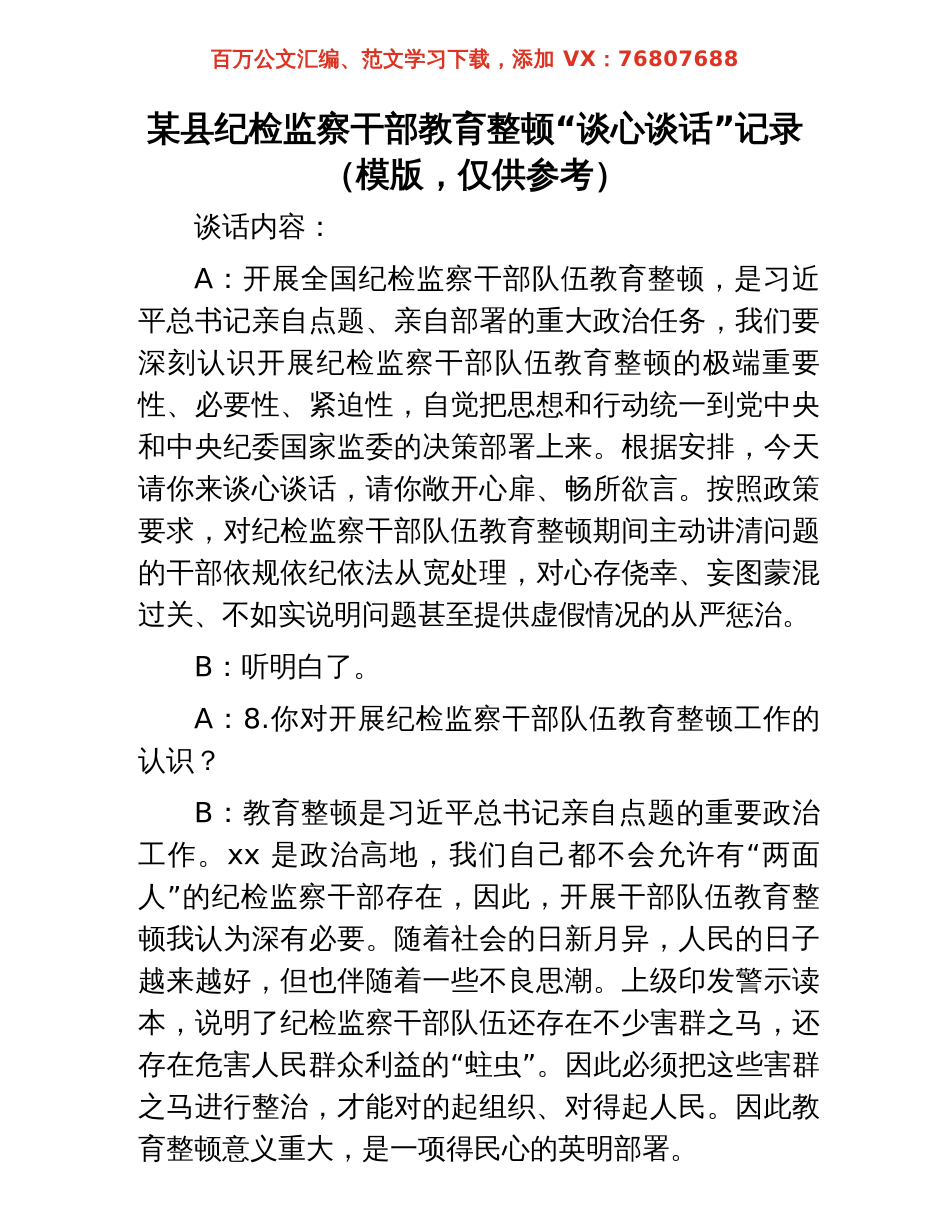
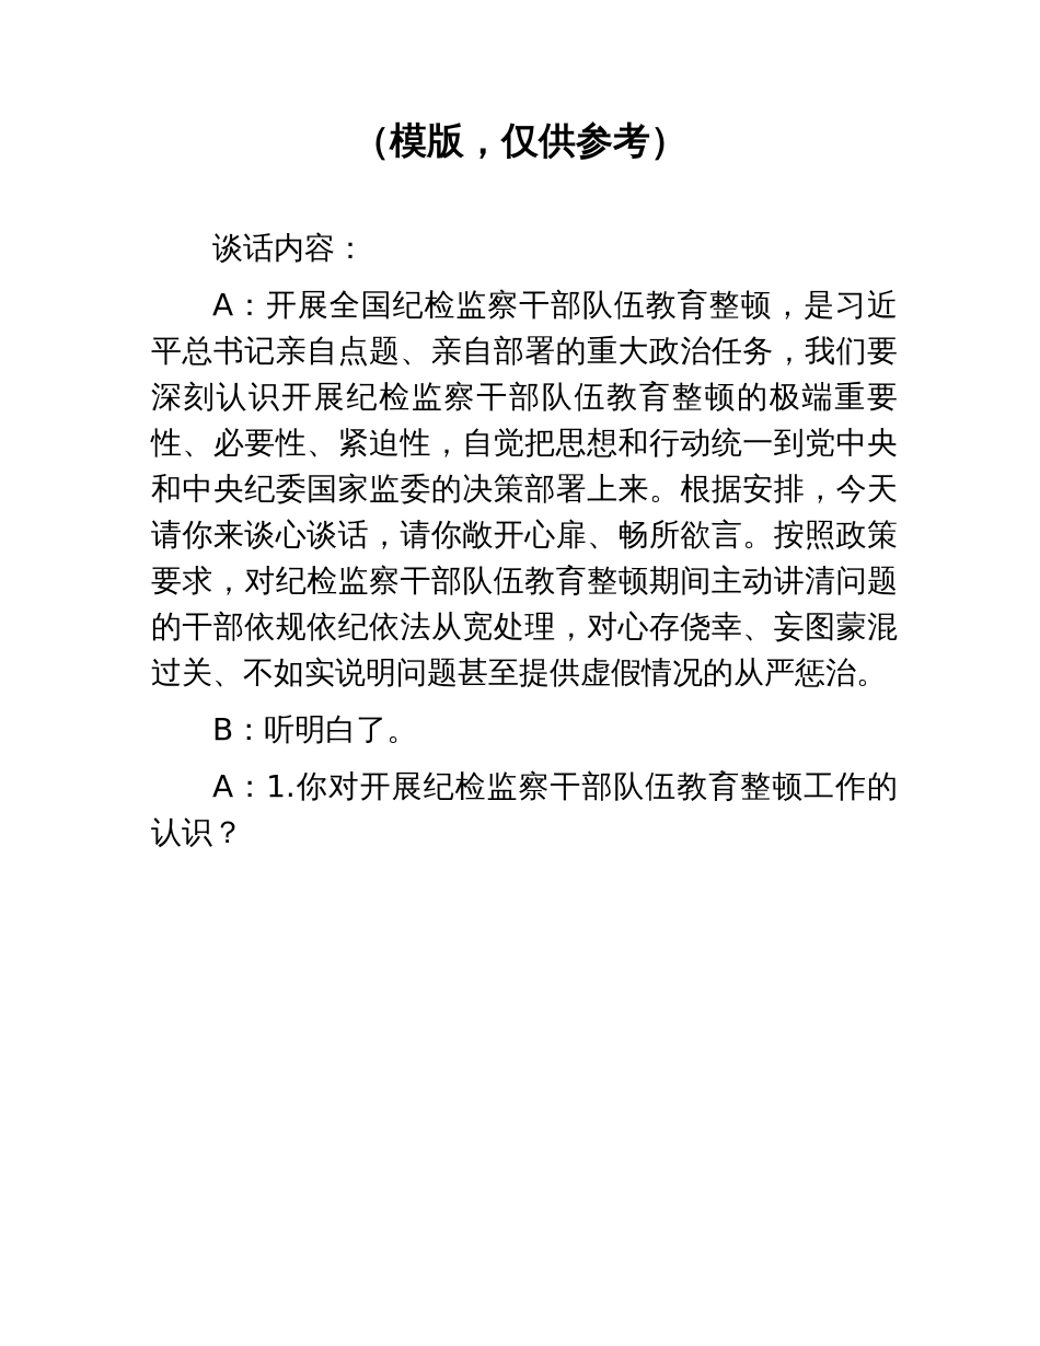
- 百万公文汇编、范文学习下载，添加 VX：76807688
- 某县纪检监察干部教育整顿“谈心谈话”记录
  （模版，仅供参考）
  谈话内容：
  A：开展全国纪检监察干部队伍教育整顿，是习近平总书记亲自点题、亲自部署的重大政治任务，我们要深刻认识开展纪检监察干部队伍教育整顿的极端重要性、必要性、紧迫性，自觉把思想和行动统一到党中央和中央纪委国家监委的决策部署上来。根据安排，今天请你来谈心谈话，请你敞开心扉、畅所欲言。按照政策要求，对纪检监察干部队伍教育整顿期间主动讲清问题的干部依规依纪依法从宽处理，对心存侥幸、妄图蒙混过关、不如实说明问题甚至提供虚假情况的从严惩治。
  B：听明白了。
- A：8.你对开展纪检监察干部队伍教育整顿工作的认识？
+ A：1.你对开展纪检监察干部队伍教育整顿工作的认识？
- B：教育整顿是习近平总书记亲自点题的重要政治工作。xx 是政治高地，我们自己都不会允许有“两面人”的纪检监察干部存在，因此，开展干部队伍教育整顿我认为深有必要。随着社会的日新月异，人民的日子越来越好，但也伴随着一些不良思潮。上级印发警示读本，说明了纪检监察干部队伍还存在不少害群之马，还存在危害人民群众利益的“蛀虫”。因此必须把这些害群之马进行整治，才能对的起组织、对得起人民。因此教育整顿意义重大，是一项得民心的英明部署。
